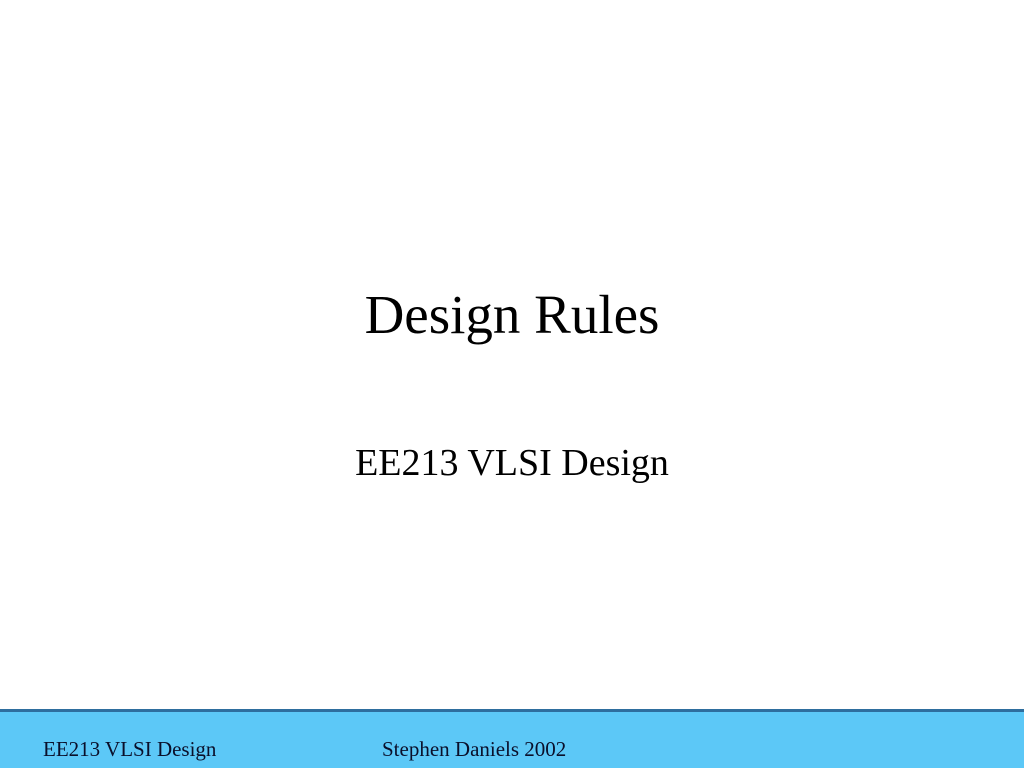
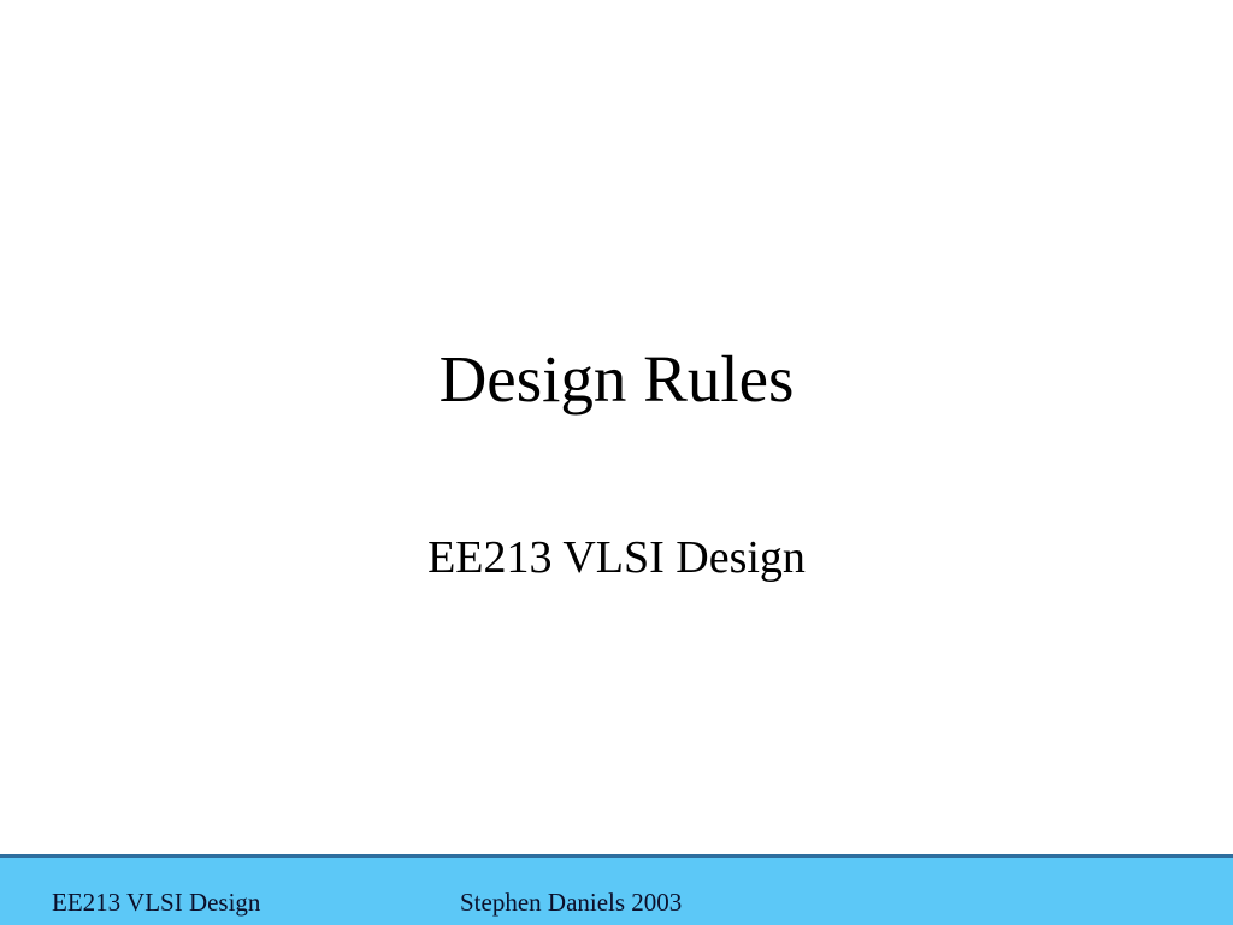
  Design Rules
  EE213 VLSI Design
  EE213 VLSI Design
- Stephen Daniels 2002
+ Stephen Daniels 2003
